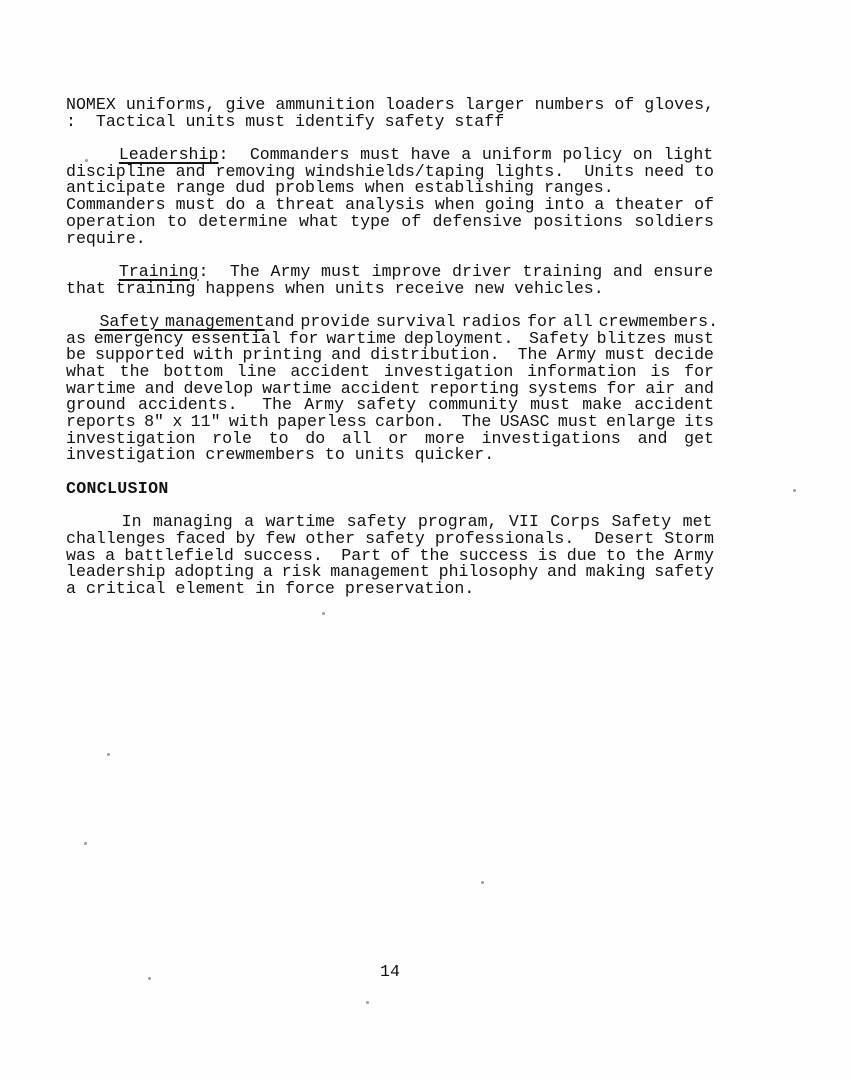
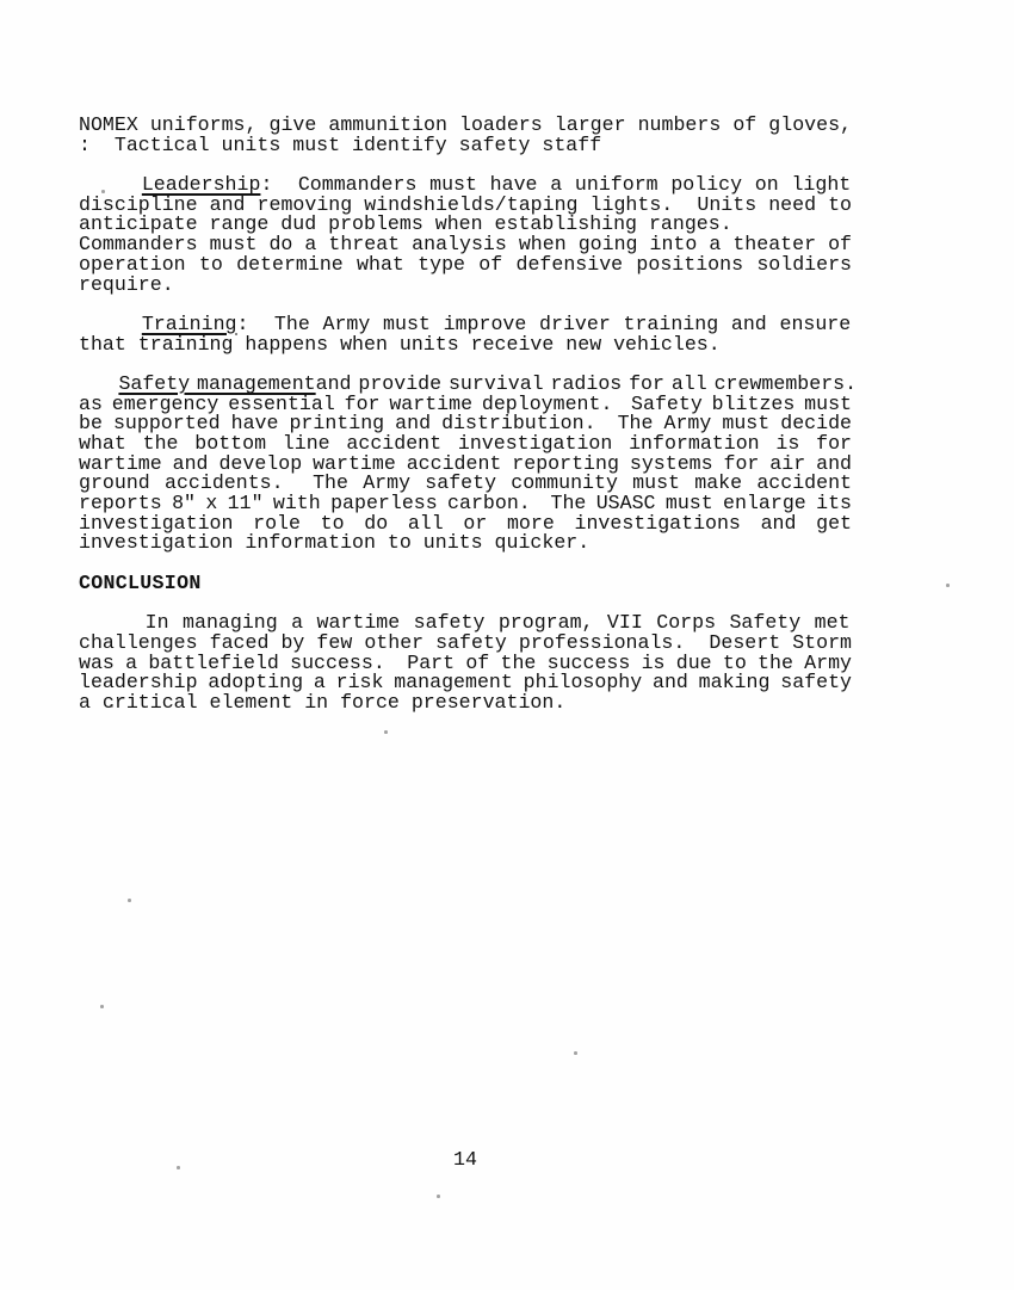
  NOMEX uniforms, give ammunition loaders larger numbers of gloves,
  : Tactical units must identify safety staff
  Leadership: Commanders must have a uniform policy on light
  discipline and removing windshields/taping lights. Units need to
  anticipate range dud problems when establishing ranges.
  Commanders must do a threat analysis when going into a theater of
  operation to determine what type of defensive positions soldiers
  require.
  Training: The Army must improve driver training and ensure
  that training happens when units receive new vehicles.
  Safety managementand provide survival radios for all crewmembers.
  as emergency essential for wartime deployment. Safety blitzes must
- be supported with printing and distribution. The Army must decide
+ be supported have printing and distribution. The Army must decide
  what the bottom line accident investigation information is for
  wartime and develop wartime accident reporting systems for air and
  ground accidents. The Army safety community must make accident
  reports 8" x 11" with paperless carbon. The USASC must enlarge its
  investigation role to do all or more investigations and get
- investigation crewmembers to units quicker.
+ investigation information to units quicker.
  CONCLUSION
  In managing a wartime safety program, VII Corps Safety met
  challenges faced by few other safety professionals. Desert Storm
  was a battlefield success. Part of the success is due to the Army
  leadership adopting a risk management philosophy and making safety
  a critical element in force preservation.
  14
